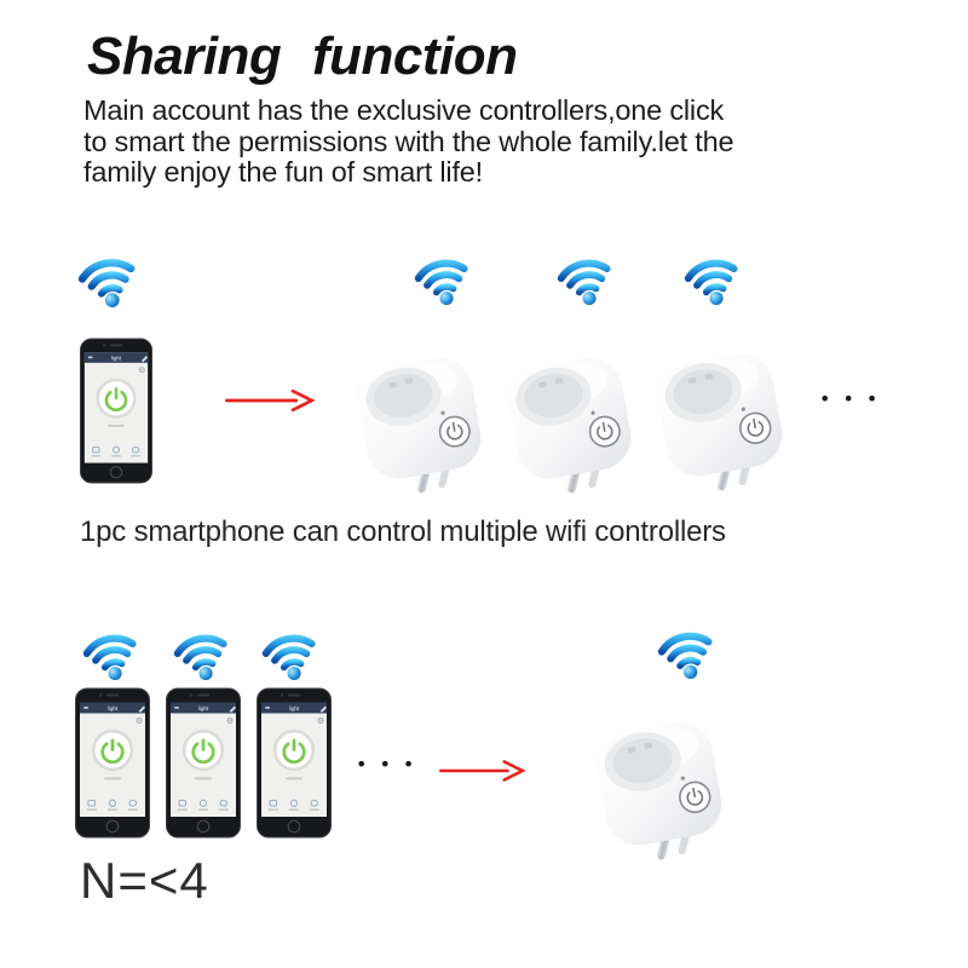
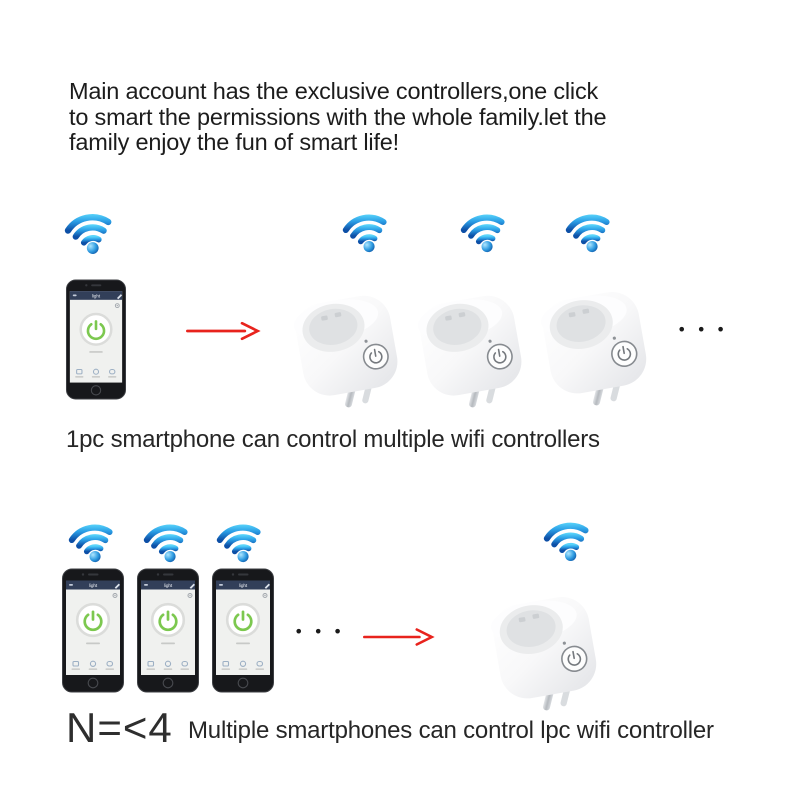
- Sharing function
  Main account has the exclusive controllers,one click
  to smart the permissions with the whole family.let the
  family enjoy the fun of smart life!
  •••
  1pc smartphone can control multiple wifi controllers
  •••
  N=<4
+ Multiple smartphones can control lpc wifi controller
